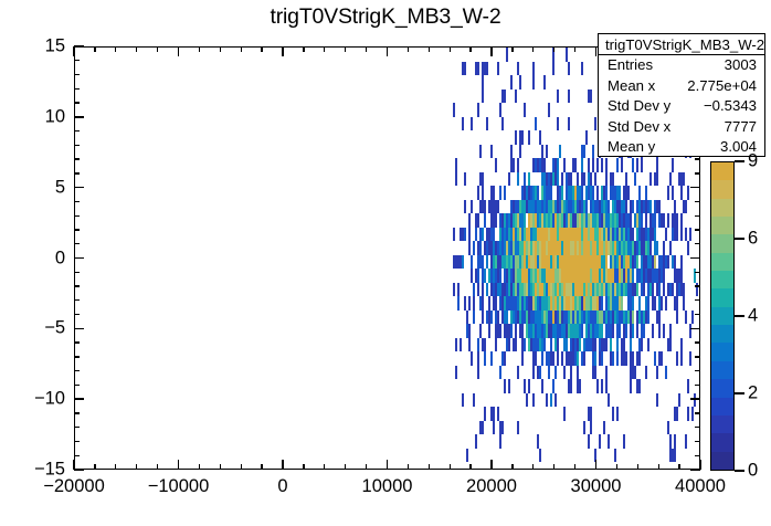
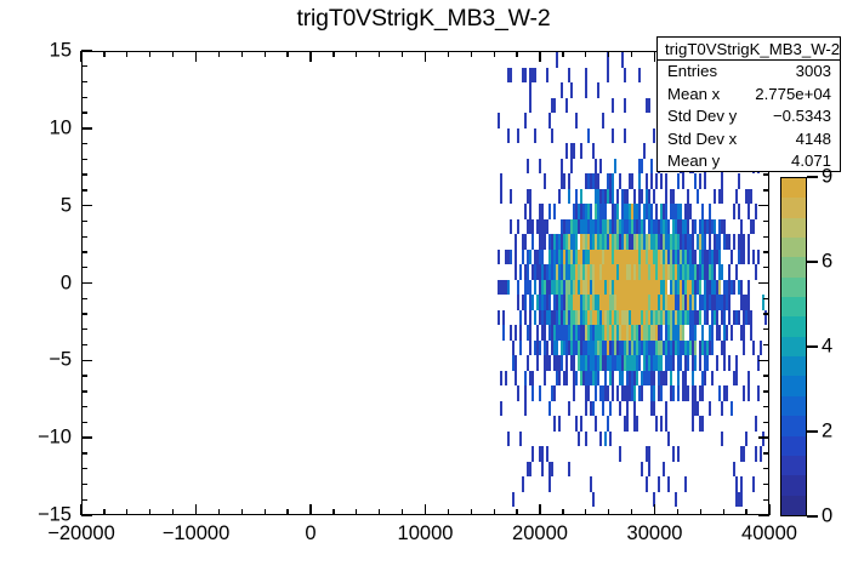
  trigT0VStrigK_MB3_W-2
  −20000
  −10000
  0
  10000
  20000
  30000
  40000
  15
  10
  5
  0
  −5
  −10
  −15
  trigT0VStrigK_MB3_W-2
  Entries
  3003
  Mean x
  2.775e+04
  Std Dev y
  −0.5343
  Std Dev x
- 7777
+ 4148
  Mean y
- 3.004
+ 4.071
  0
  2
  4
  6
  9
